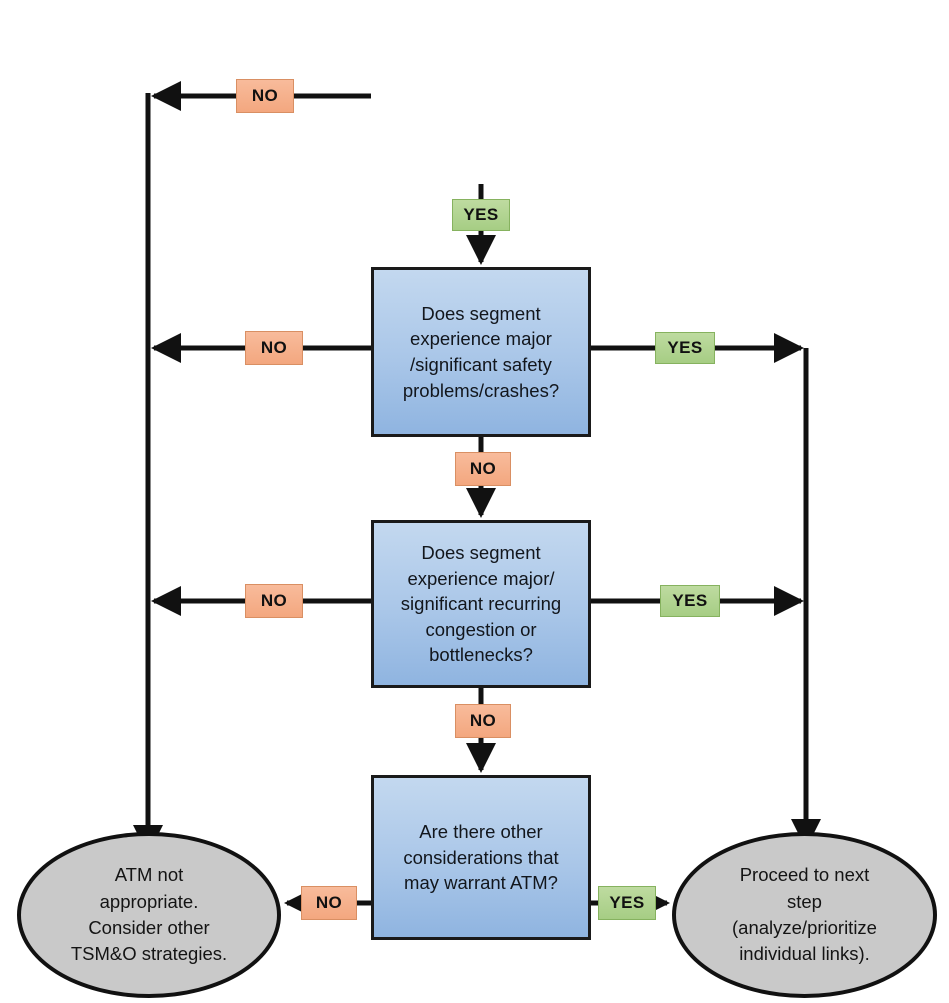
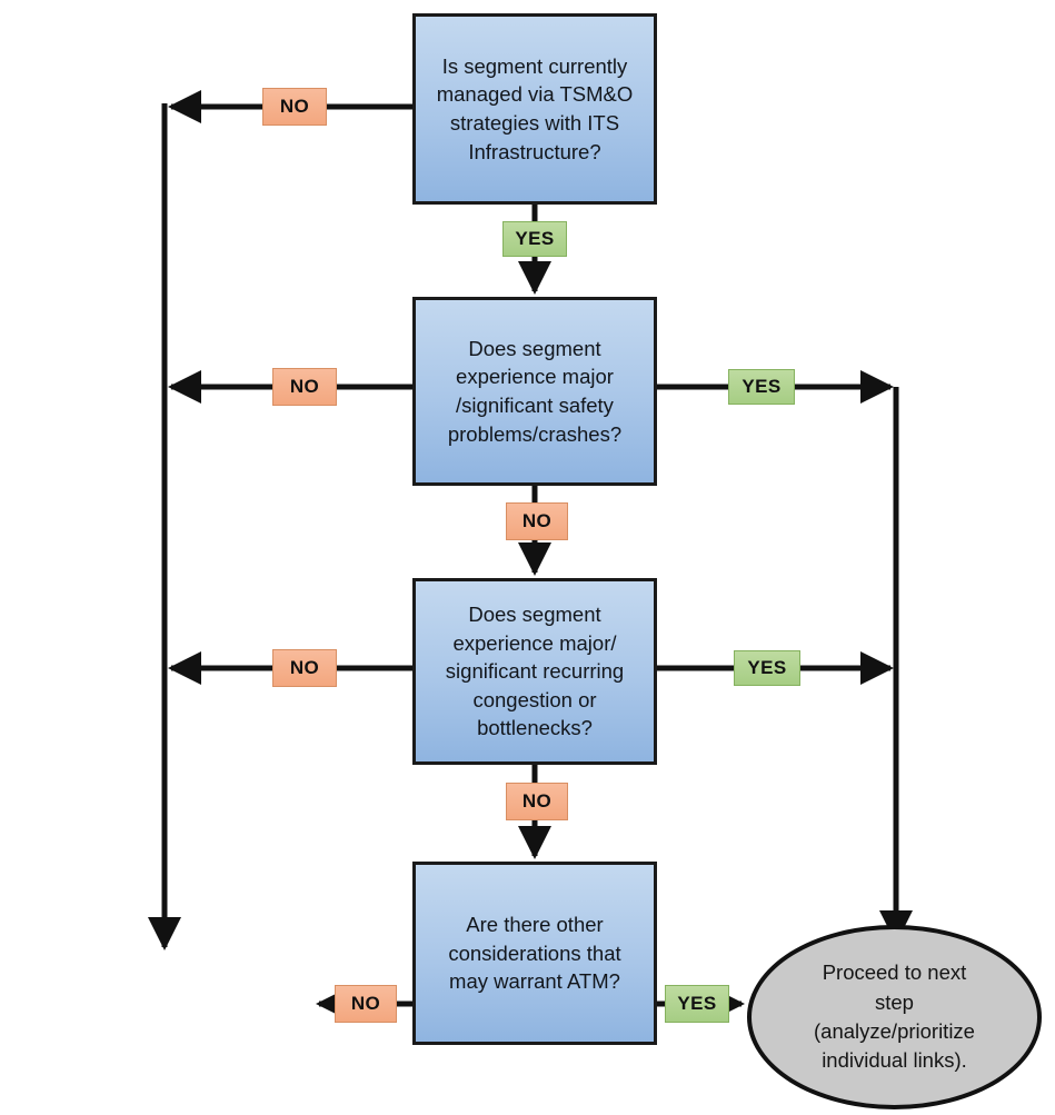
+ Is segment currently
+ managed via TSM&O
+ strategies with ITS
+ Infrastructure?
  Does segment
  experience major
  /significant safety
  problems/crashes?
  Does segment
  experience major/
  significant recurring
  congestion or
  bottlenecks?
  Are there other
  considerations that
  may warrant ATM?
- ATM not
- appropriate.
- Consider other
- TSM&O strategies.
  Proceed to next
  step
  (analyze/prioritize
  individual links).
  NO
  YES
  NO
  YES
  NO
  NO
  YES
  NO
  NO
  YES
